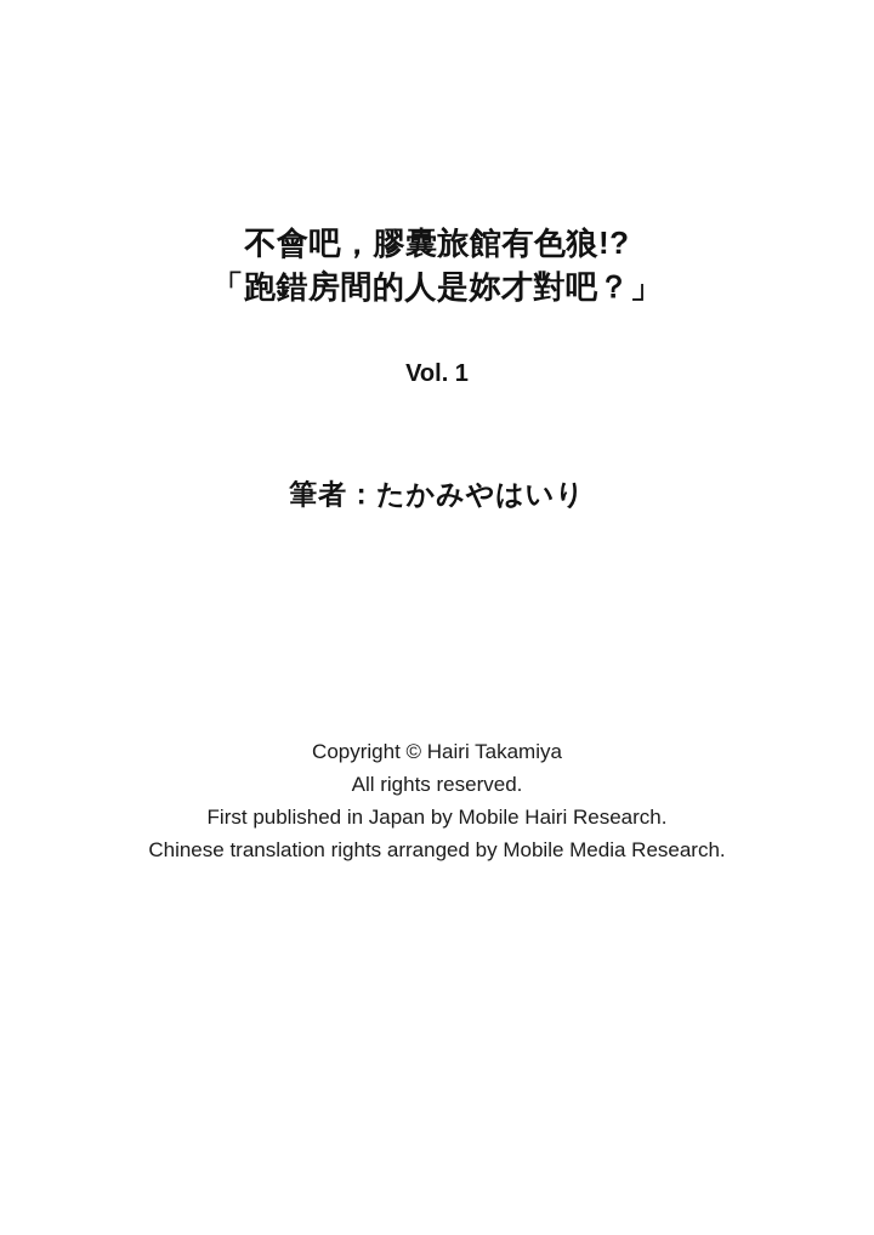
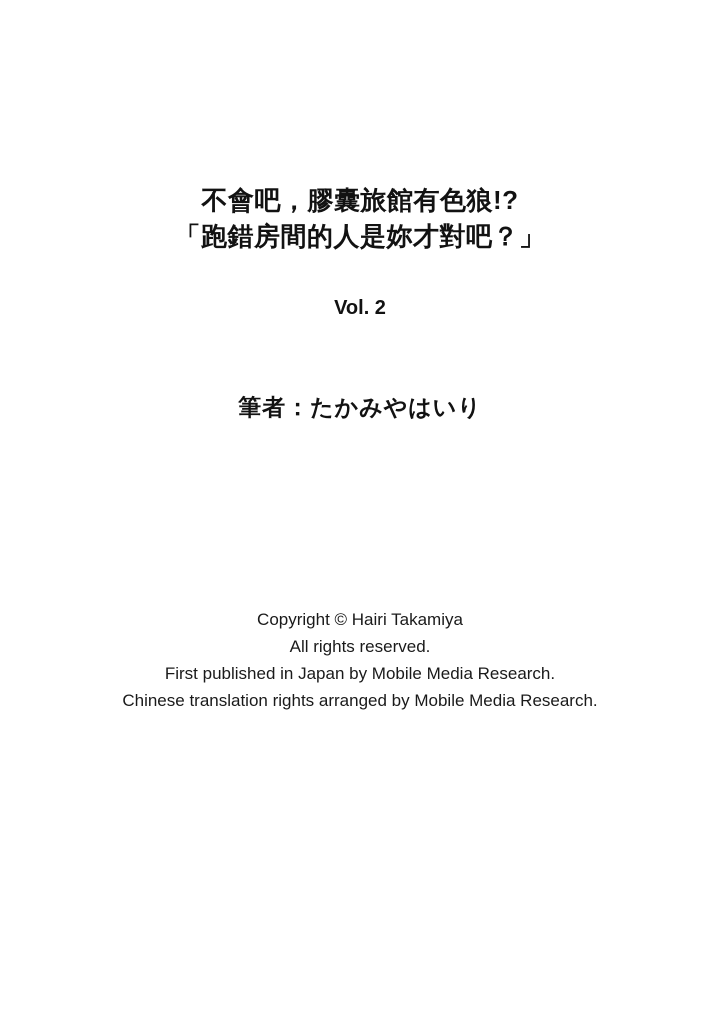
  不會吧，膠囊旅館有色狼!?
  「跑錯房間的人是妳才對吧？」
- Vol. 1
+ Vol. 2
  筆者：たかみやはいり
  Copyright © Hairi Takamiya
  All rights reserved.
- First published in Japan by Mobile Hairi Research.
+ First published in Japan by Mobile Media Research.
  Chinese translation rights arranged by Mobile Media Research.
